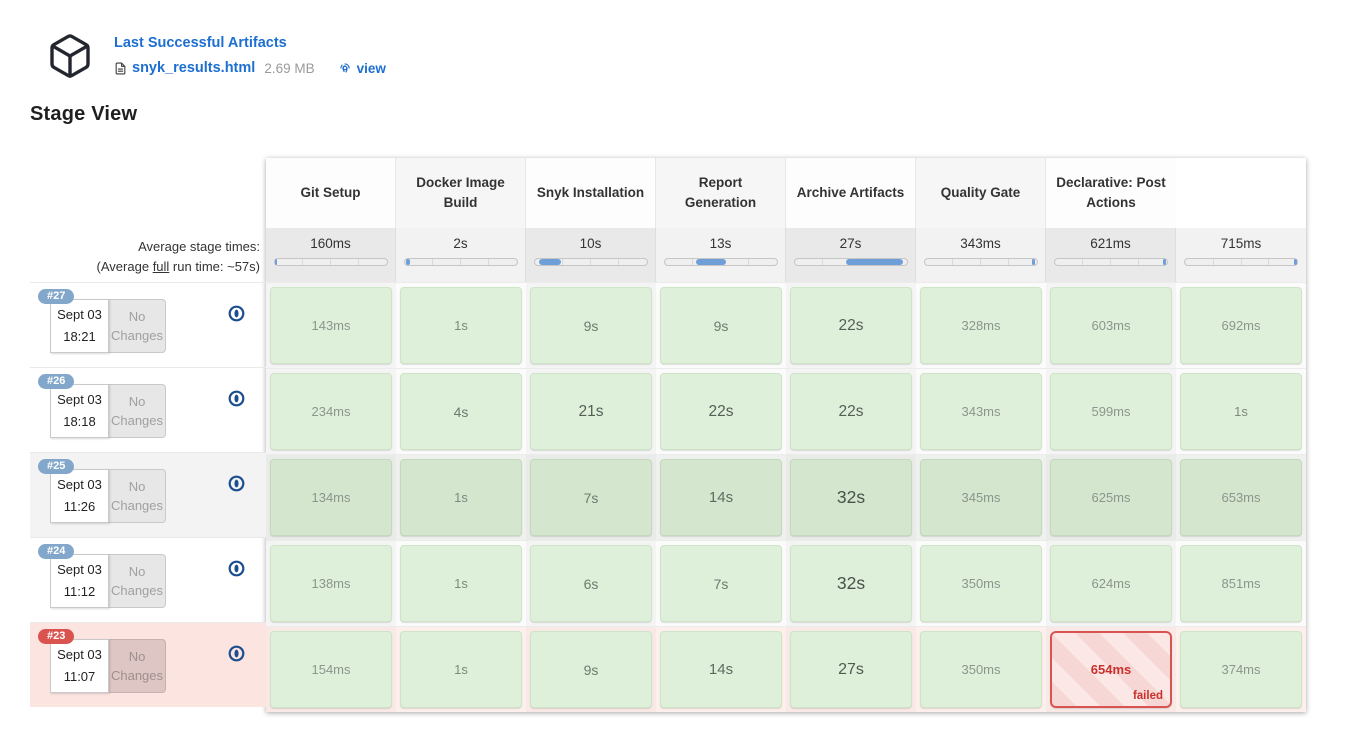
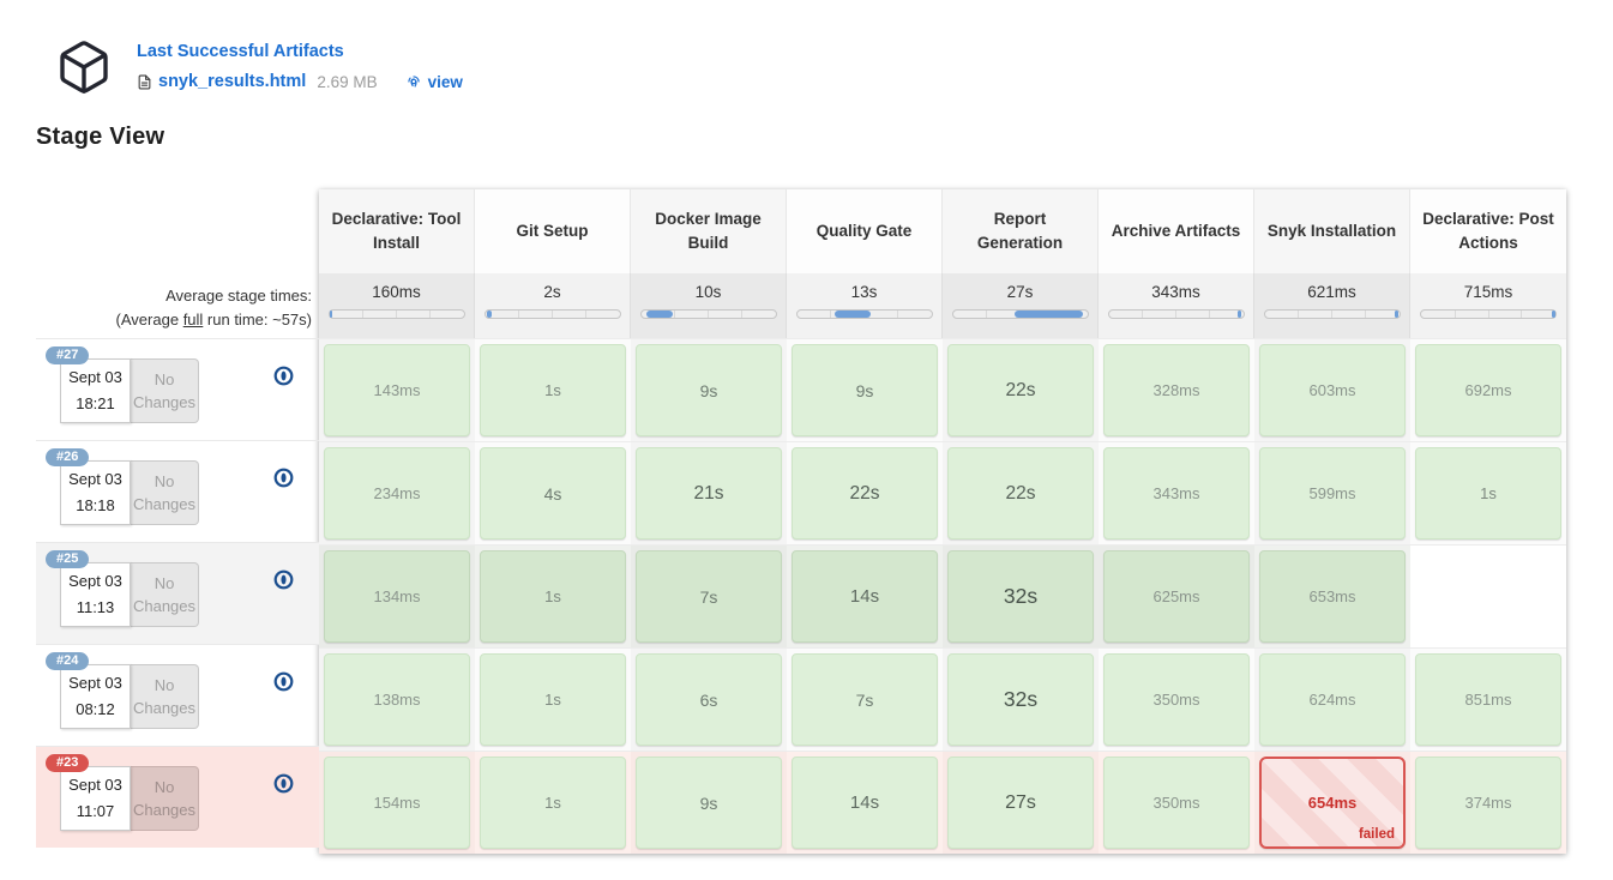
  Last Successful Artifacts
  snyk_results.html
  2.69 MB
  view
  Stage View
  Average stage times:
  (Average full run time: ~57s)
  #27
  Sept 03
  18:21
  No Changes
  #26
  Sept 03
  18:18
  No Changes
  #25
  Sept 03
- 11:26
+ 11:13
  No Changes
  #24
  Sept 03
- 11:12
+ 08:12
  No Changes
  #23
  Sept 03
  11:07
  No Changes
+ Declarative: Tool Install
  Git Setup
  Docker Image Build
- Snyk Installation
+ Quality Gate
  Report Generation
  Archive Artifacts
- Quality Gate
+ Snyk Installation
  Declarative: Post Actions
  160ms
  2s
  10s
  13s
  27s
  343ms
  621ms
  715ms
  143ms
  1s
  9s
  9s
  22s
  328ms
  603ms
  692ms
  234ms
  4s
  21s
  22s
  22s
  343ms
  599ms
  1s
  134ms
  1s
  7s
  14s
  32s
- 345ms
  625ms
  653ms
  138ms
  1s
  6s
  7s
  32s
  350ms
  624ms
  851ms
  154ms
  1s
  9s
  14s
  27s
  350ms
  654ms
  failed
  374ms
